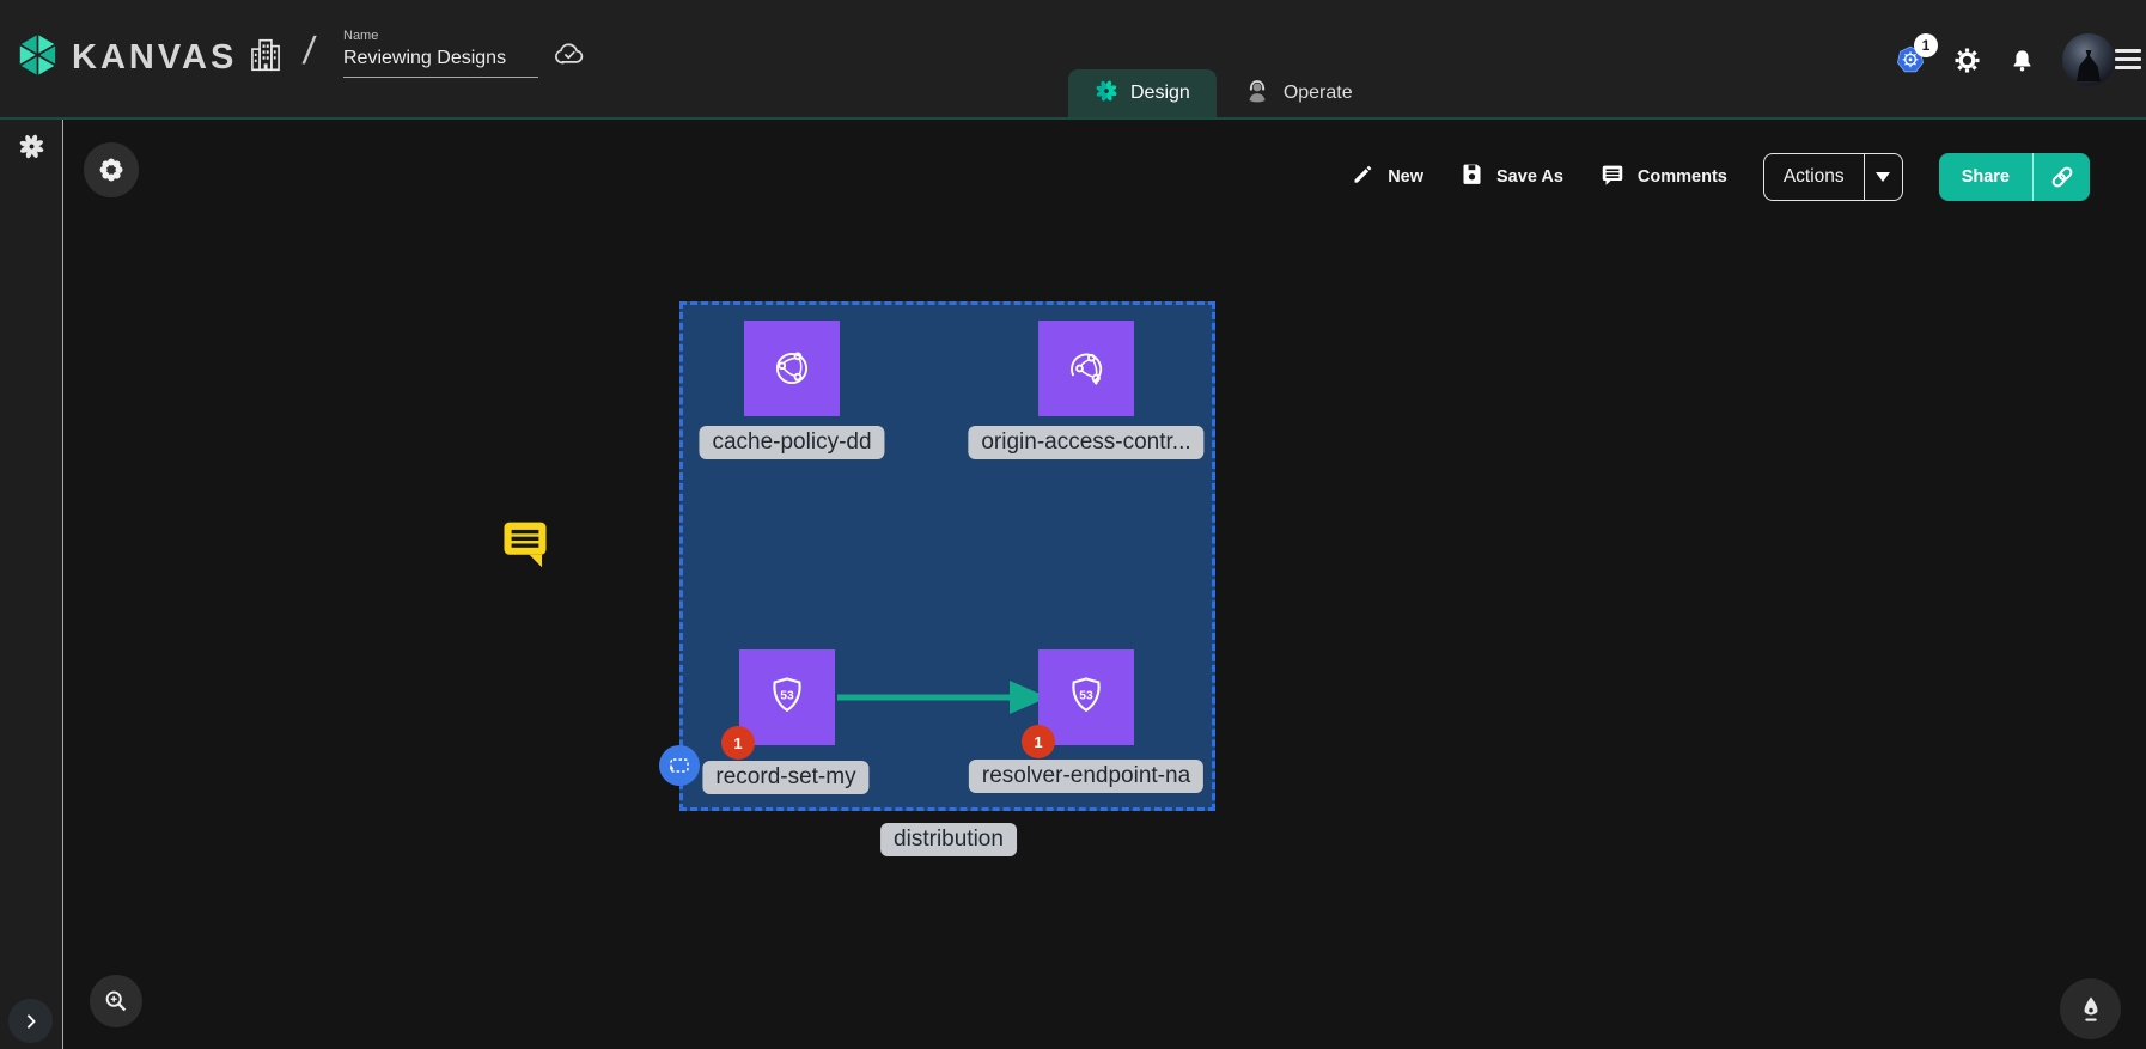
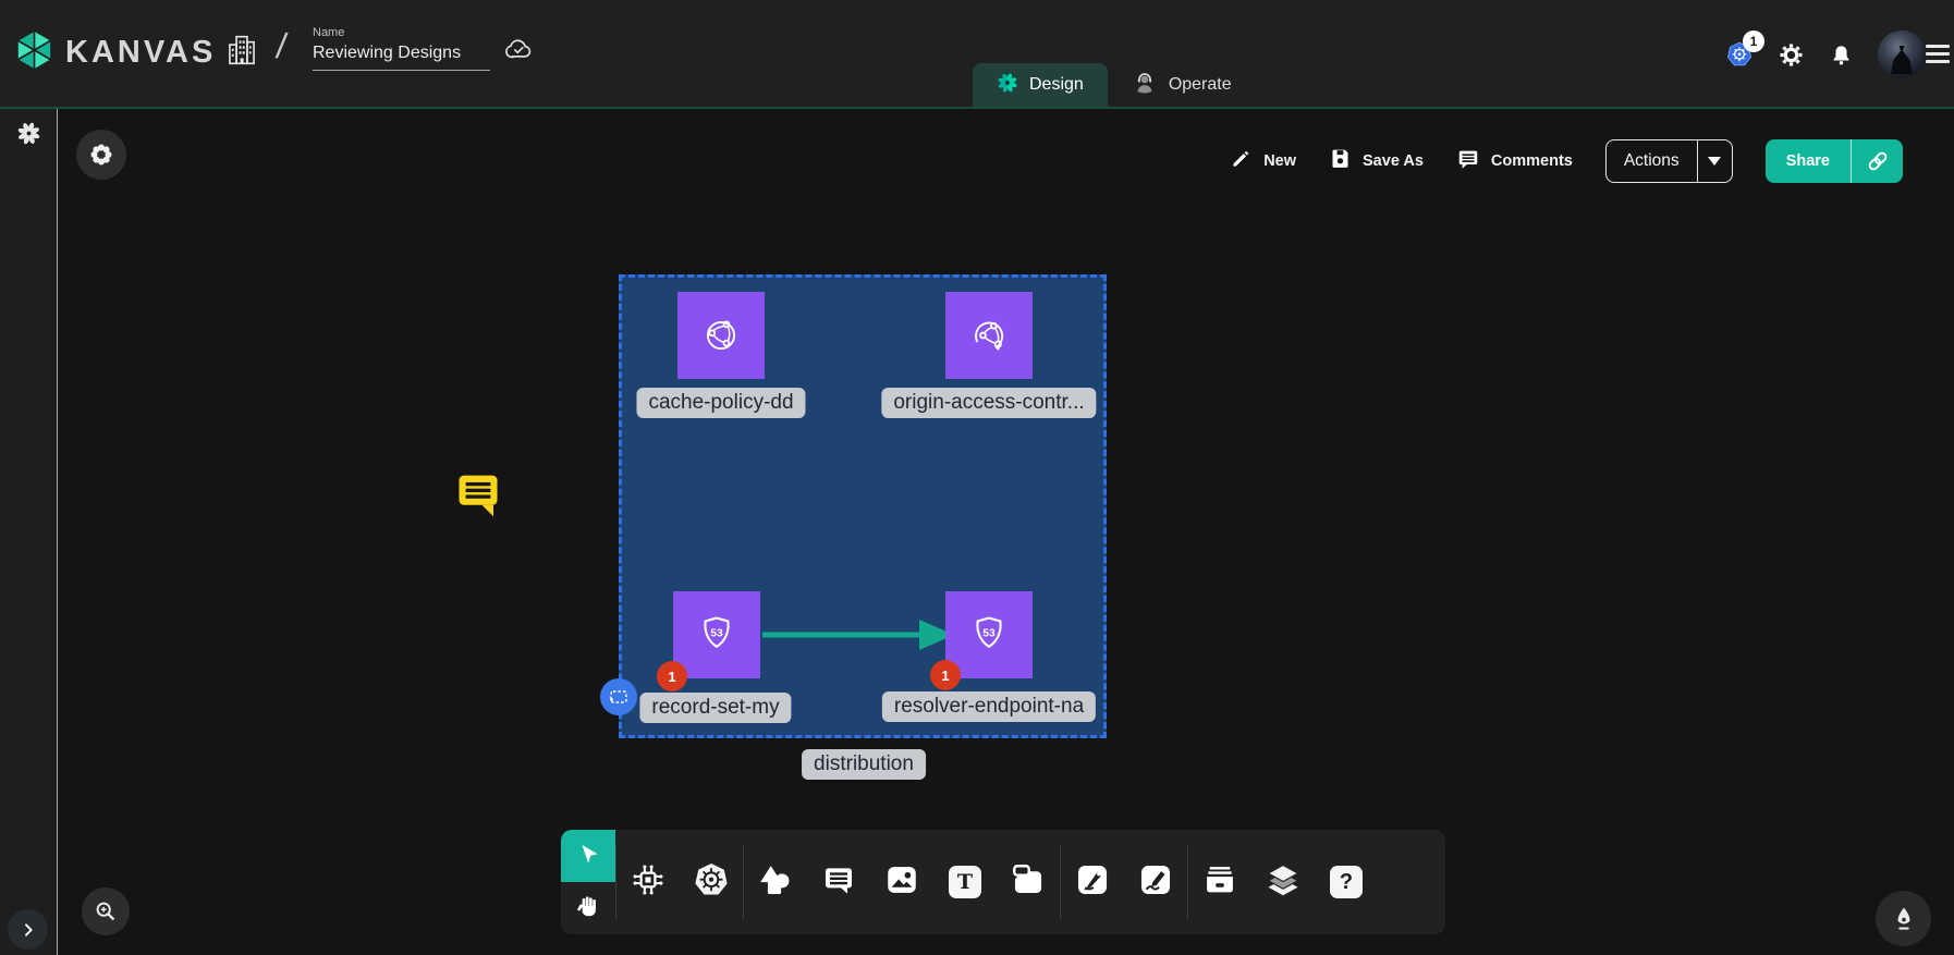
  KANVAS
  Name
  Reviewing Designs
  Design
  Operate
  1
  New
  Save As
  Comments
  Actions
  Share
  53
  53
  cache-policy-dd
  origin-access-contr...
  record-set-my
  resolver-endpoint-na
  distribution
  1
  1
+ T
+ ?
